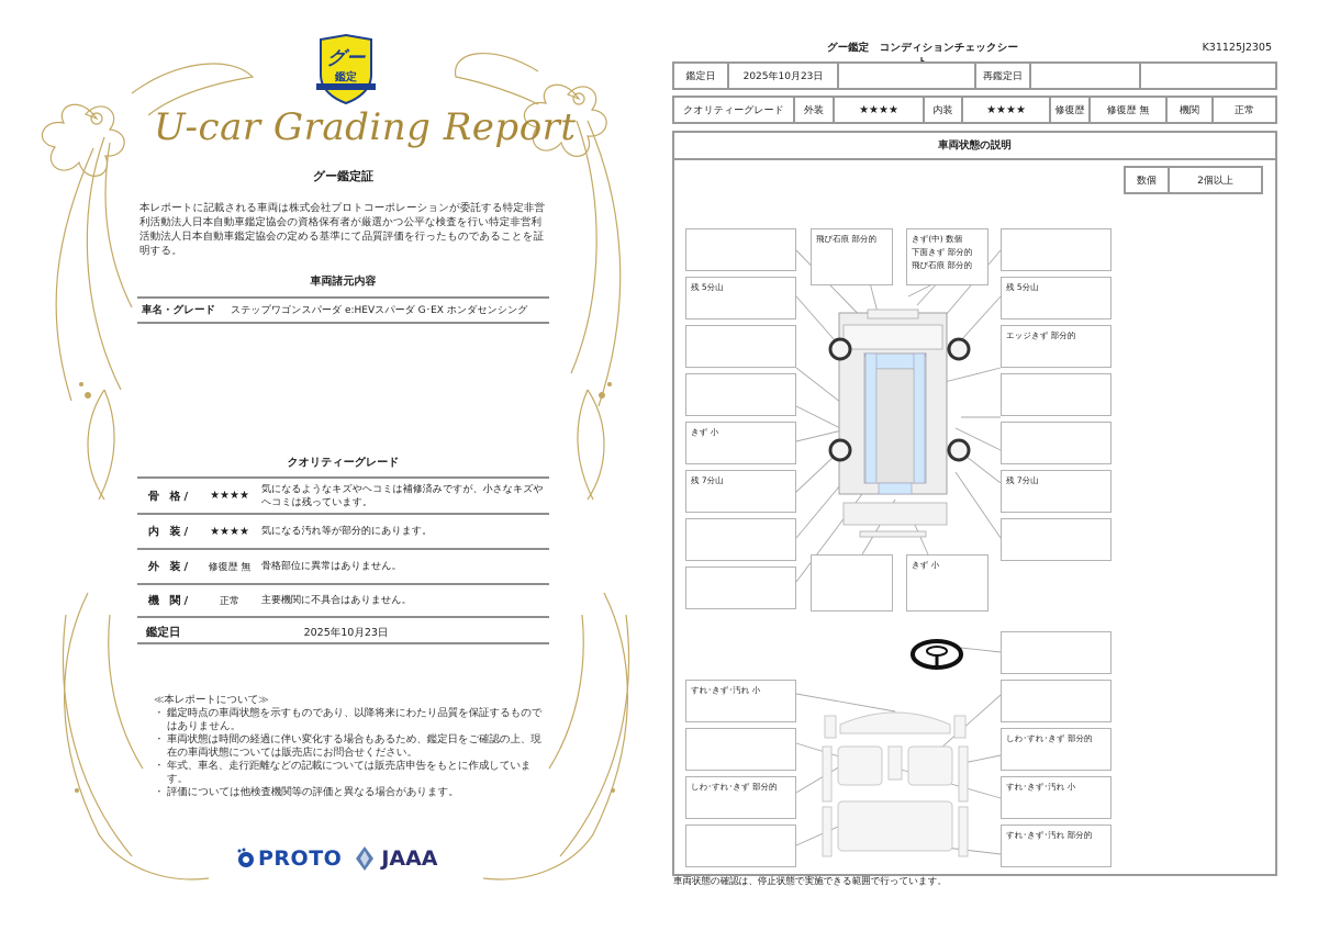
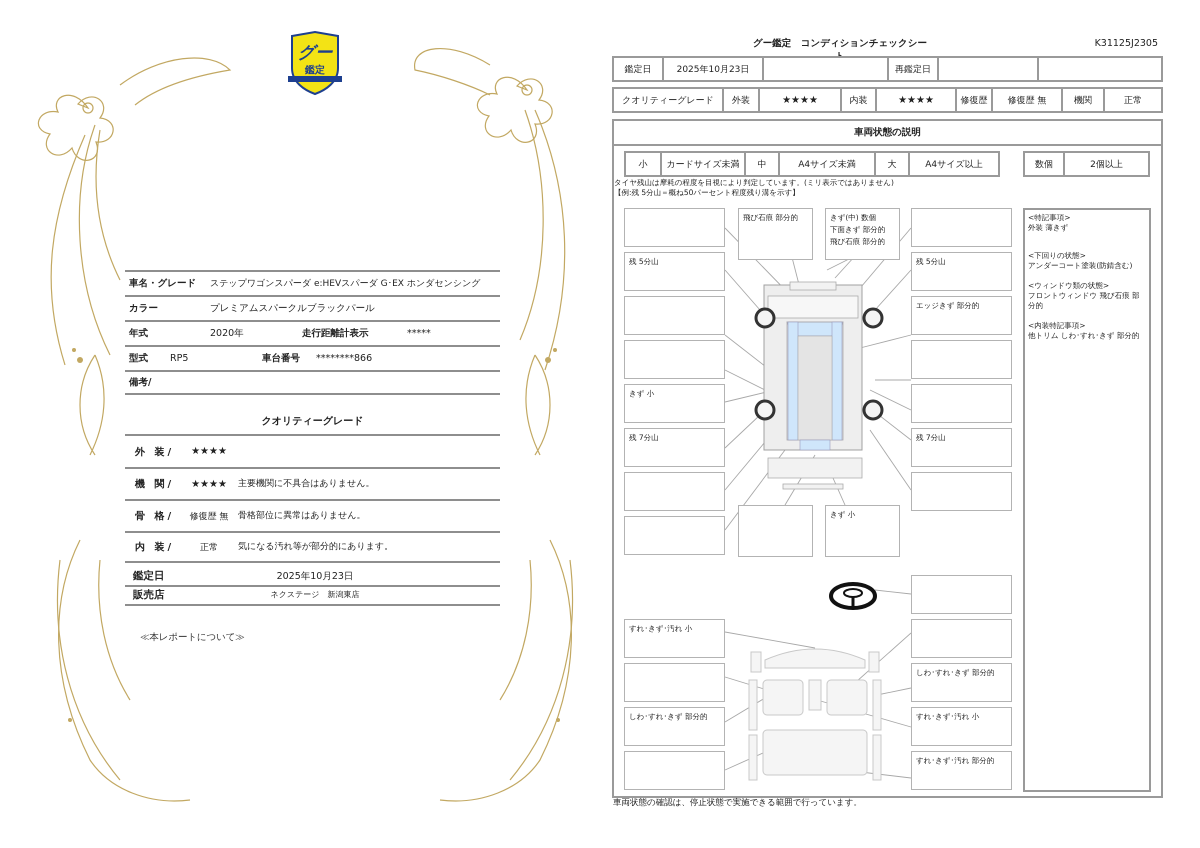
  グー
  鑑定
- U-car Grading Report
- グー鑑定証
- 本レポートに記載される車両は株式会社プロトコーポレーションが委託する特定非営利活動法人日本自動車鑑定協会の資格保有者が厳選かつ公平な検査を行い特定非営利活動法人日本自動車鑑定協会の定める基準にて品質評価を行ったものであることを証明する。
- 車両諸元内容
  車名・グレード
  ステップワゴンスパーダ e:HEVスパーダ G･EX ホンダセンシング
+ カラー
+ プレミアムスパークルブラックパール
+ 年式
+ 2020年
+ 走行距離計表示
+ *****
+ 型式
+ RP5
+ 車台番号
+ ********866
+ 備考/
  クオリティーグレード
- 骨 格/
+ 外 装/
  ★★★★
- 気になるようなキズやヘコミは補修済みですが、小さなキズやヘコミは残っています。
- 内 装/
+ 機 関/
  ★★★★
- 気になる汚れ等が部分的にあります。
+ 主要機関に不具合はありません。
- 外 装/
+ 骨 格/
  修復歴 無
  骨格部位に異常はありません。
- 機 関/
+ 内 装/
  正常
- 主要機関に不具合はありません。
+ 気になる汚れ等が部分的にあります。
  鑑定日
  2025年10月23日
+ 販売店
+ ネクステージ 新潟東店
  ≪本レポートについて≫
- 鑑定時点の車両状態を示すものであり、以降将来にわたり品質を保証するものではありません。
- 車両状態は時間の経過に伴い変化する場合もあるため、鑑定日をご確認の上、現在の車両状態については販売店にお問合せください。
- 年式、車名、走行距離などの記載については販売店申告をもとに作成しています。
- 評価については他検査機関等の評価と異なる場合があります。
- PROTO
- JAAA
  グー鑑定 コンディションチェックシー
  K31125J2305
  鑑定日
  2025年10月23日
  再鑑定日
  クオリティーグレード
  外装
  ★★★★
  内装
  ★★★★
  修復歴
  修復歴 無
  機関
  正常
  車両状態の説明
+ 小
+ カードサイズ未満
+ 中
+ A4サイズ未満
+ 大
+ A4サイズ以上
  数個
  2個以上
+ タイヤ残山は摩耗の程度を目視により判定しています。(ミリ表示ではありません)
+ 【例:残 5分山＝概ね50パーセント程度残り溝を示す】
  飛び石痕 部分的
  きず(中) 数個
  下面きず 部分的
  飛び石痕 部分的
  残 5分山
  残 5分山
  エッジきず 部分的
  きず 小
  残 7分山
  残 7分山
  きず 小
  すれ･きず･汚れ 小
  しわ･すれ･きず 部分的
  しわ･すれ･きず 部分的
  すれ･きず･汚れ 小
  すれ･きず･汚れ 部分的
+ <特記事項>
+ 外装 薄きず
+ <下回りの状態>
+ アンダーコート塗装(防錆含む)
+ <ウィンドウ類の状態>
+ フロントウィンドウ 飛び石痕 部分的
+ <内装特記事項>
+ 他トリム しわ･すれ･きず 部分的
  車両状態の確認は、停止状態で実施できる範囲で行っています。
